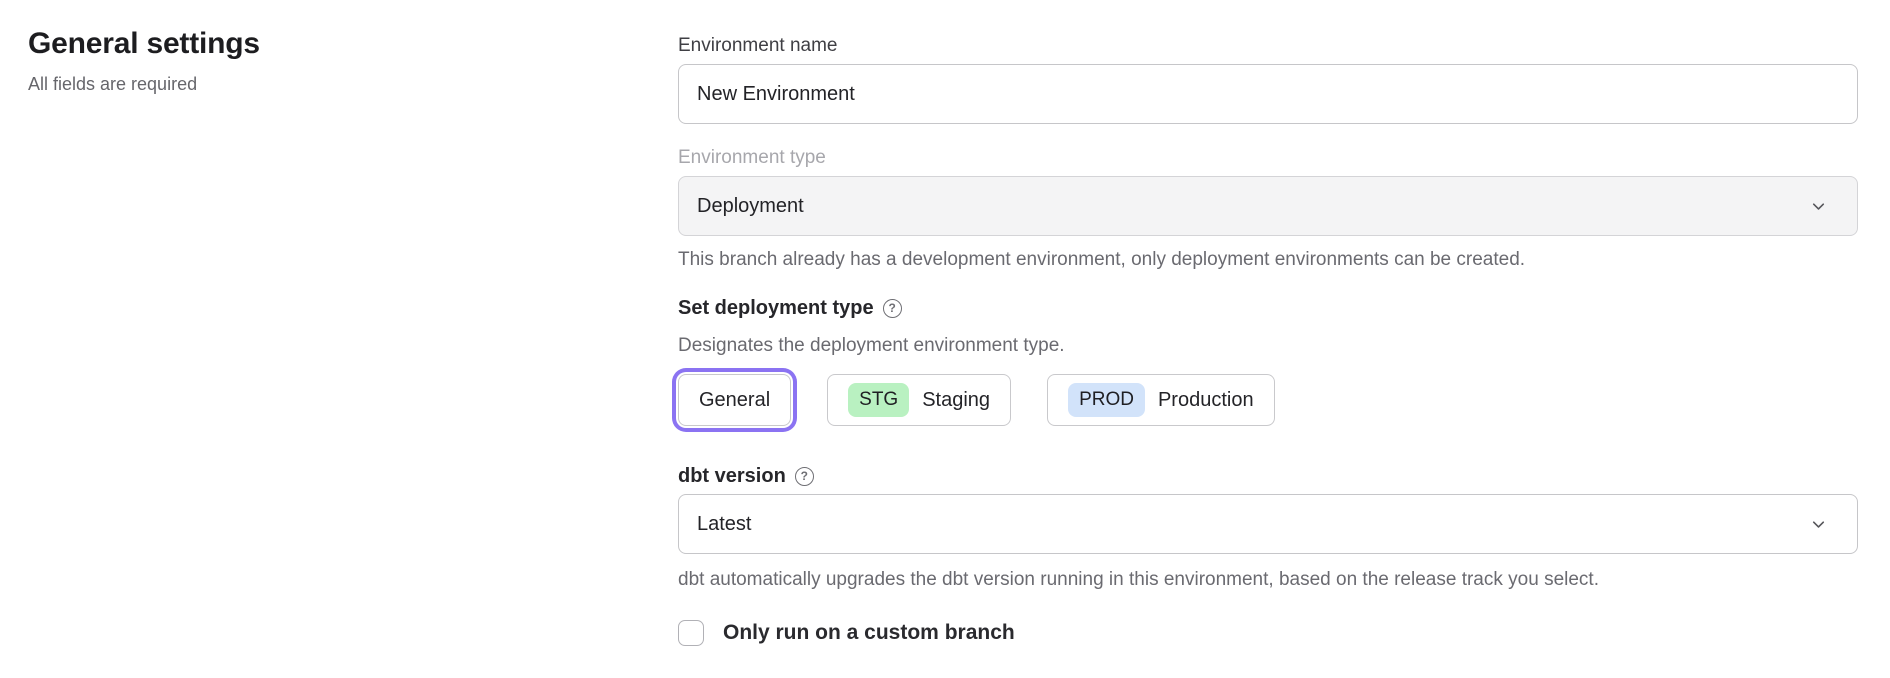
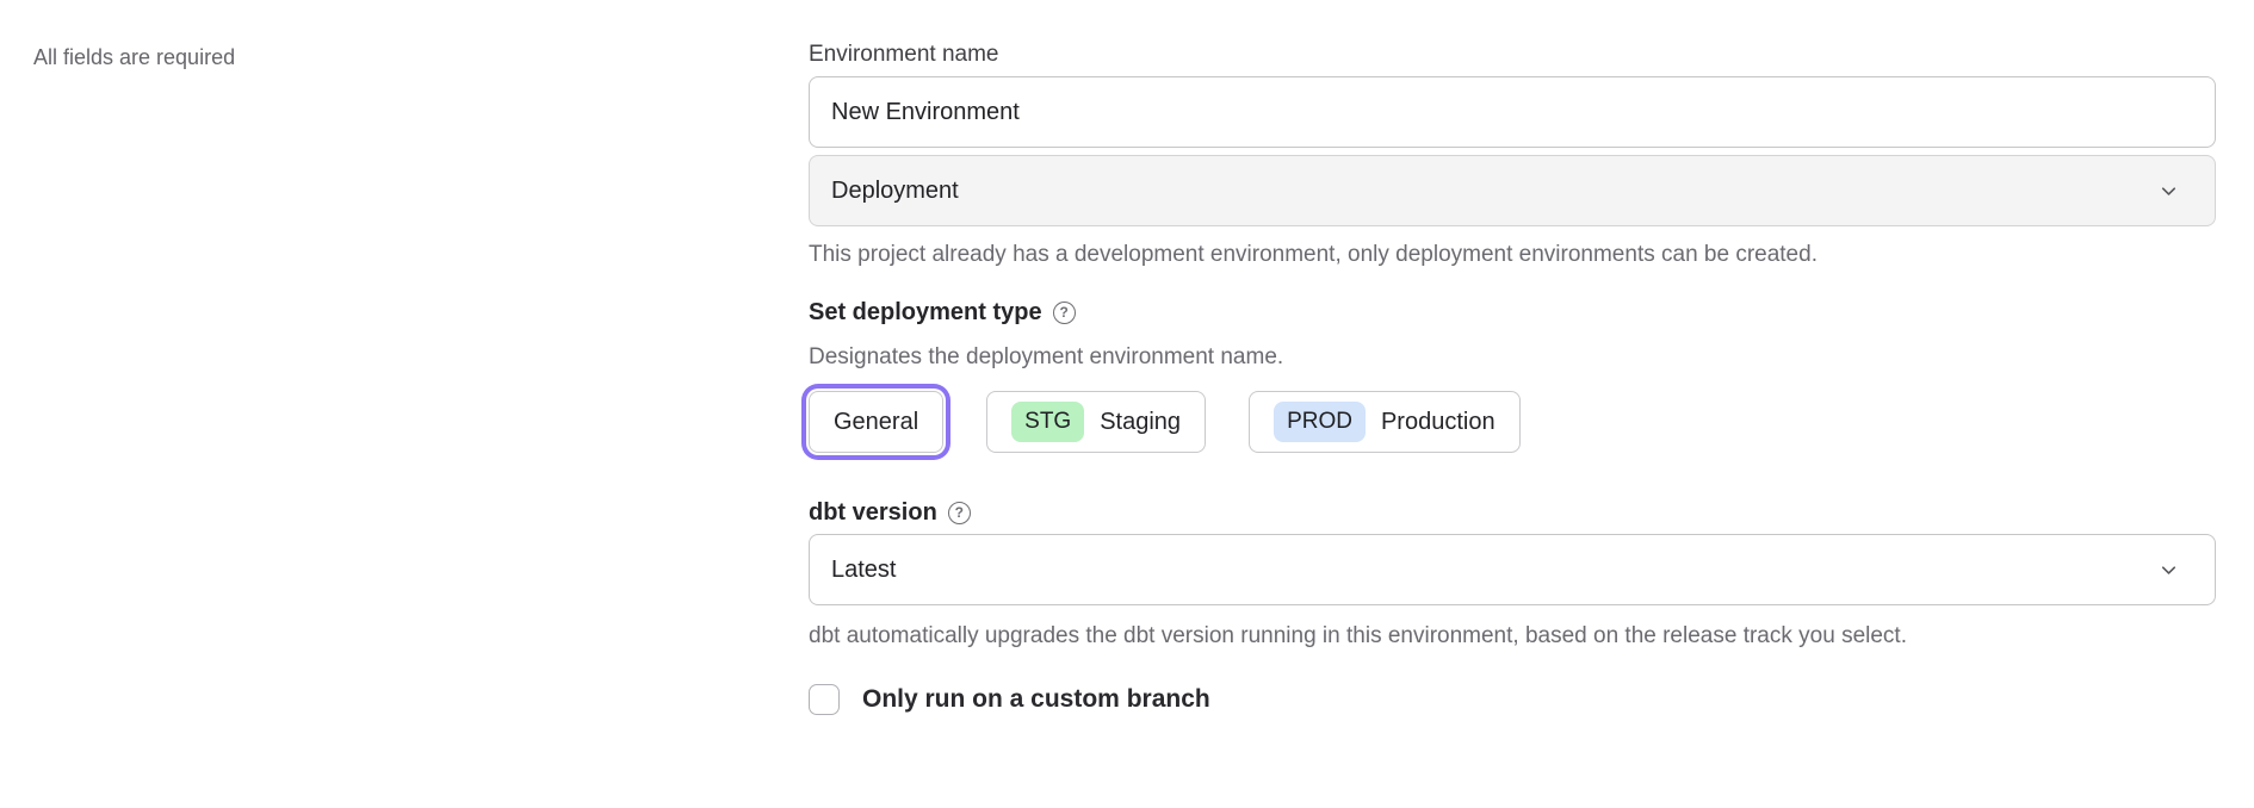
- General settings
  All fields are required
  Environment name
  New Environment
- Environment type
  Deployment
- This branch already has a development environment, only deployment environments can be created.
+ This project already has a development environment, only deployment environments can be created.
  Set deployment type
  ?
- Designates the deployment environment type.
+ Designates the deployment environment name.
  General
  STG
  Staging
  PROD
  Production
  dbt version
  ?
  Latest
  dbt automatically upgrades the dbt version running in this environment, based on the release track you select.
  Only run on a custom branch
